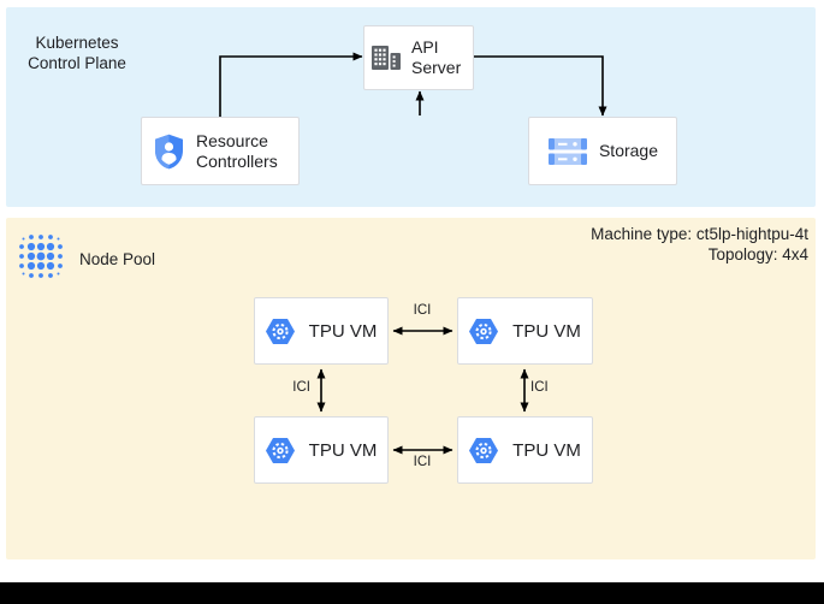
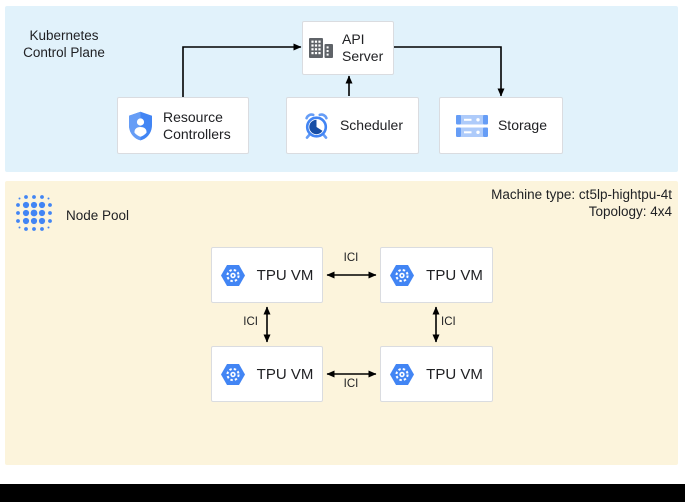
  Kubernetes Control Plane
  API Server
  Resource Controllers
+ Scheduler
  Storage
  Node Pool
  Machine type: ct5lp-hightpu-4t
  Topology: 4x4
  TPU VM
  TPU VM
  TPU VM
  TPU VM
  ICI
  ICI
  ICI
  ICI
